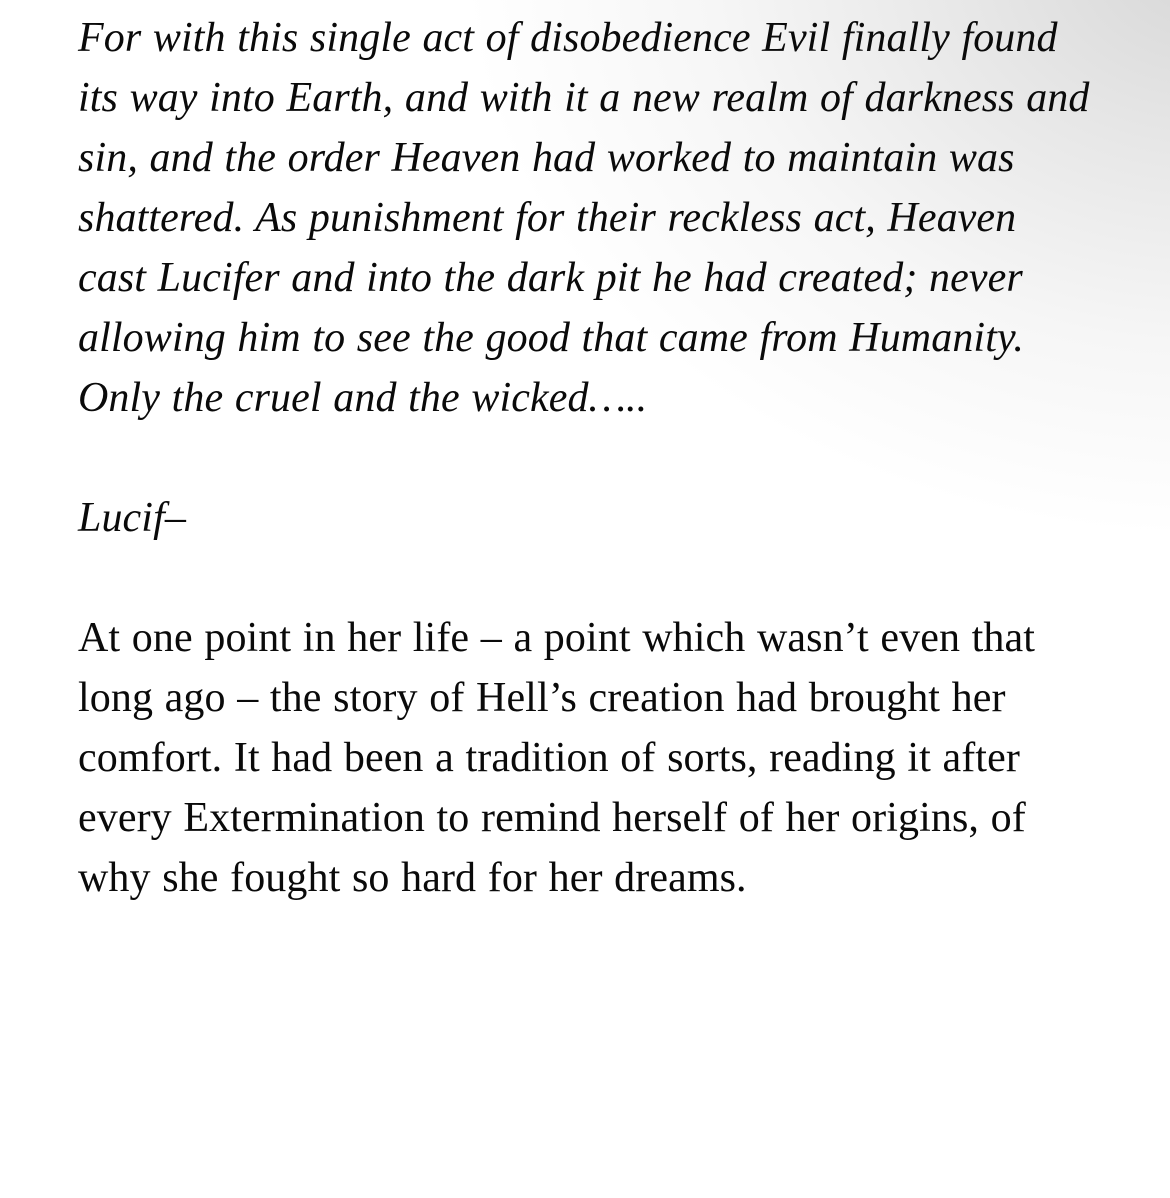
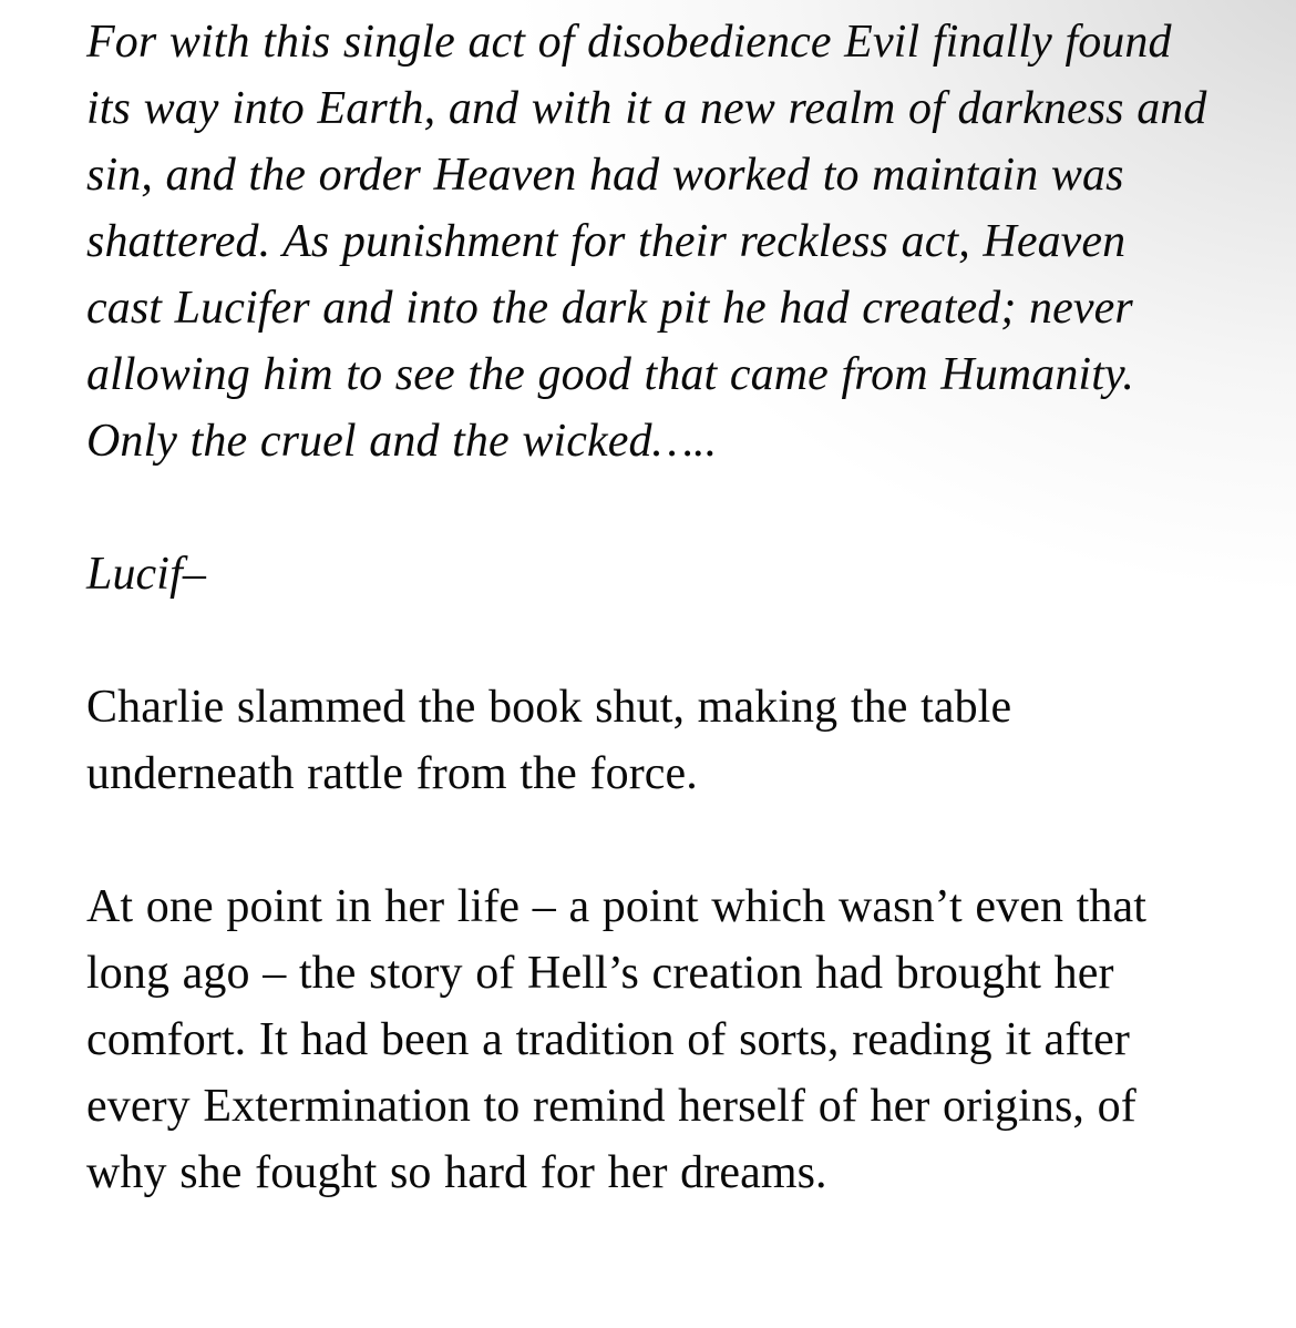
  For with this single act of disobedience Evil finally found its way into Earth, and with it a new realm of darkness and sin, and the order Heaven had worked to maintain was shattered. As punishment for their reckless act, Heaven cast Lucifer and into the dark pit he had created; never allowing him to see the good that came from Humanity. Only the cruel and the wicked…..
  Lucif–
+ Charlie slammed the book shut, making the table underneath rattle from the force.
  At one point in her life – a point which wasn’t even that long ago – the story of Hell’s creation had brought her comfort. It had been a tradition of sorts, reading it after every Extermination to remind herself of her origins, of why she fought so hard for her dreams.
